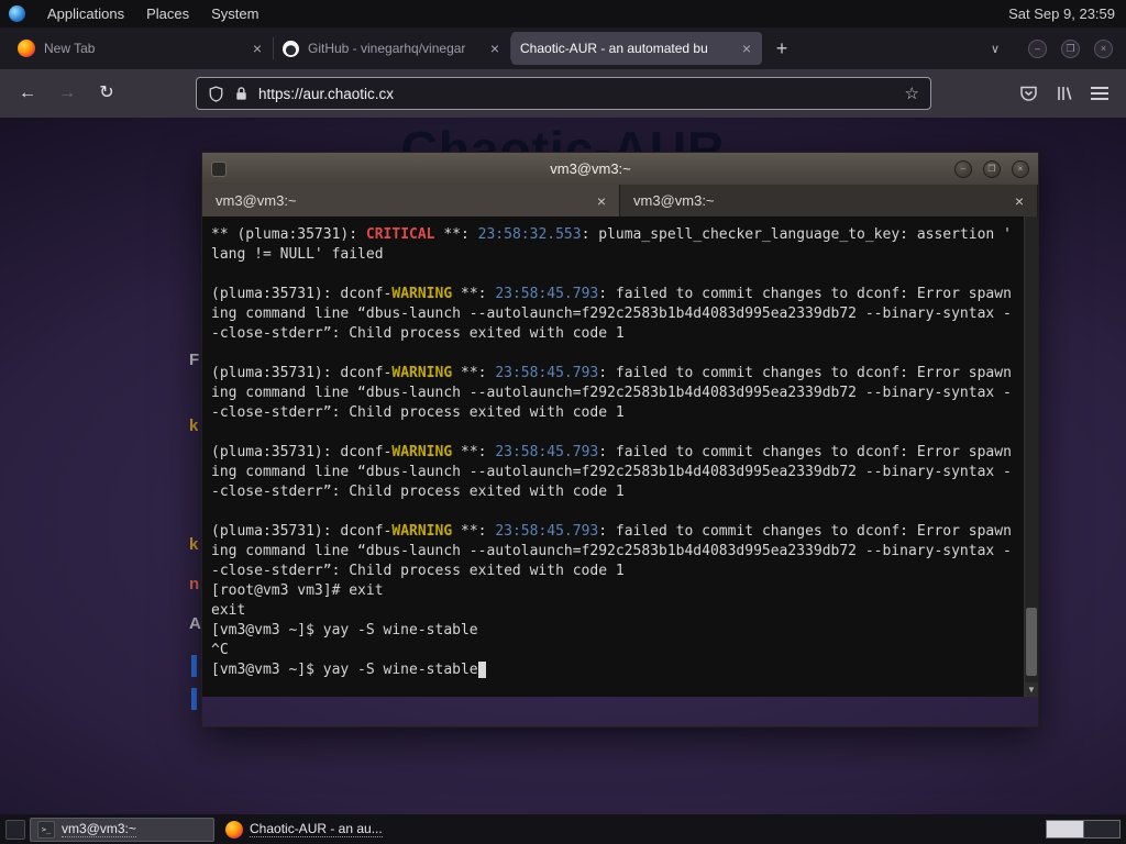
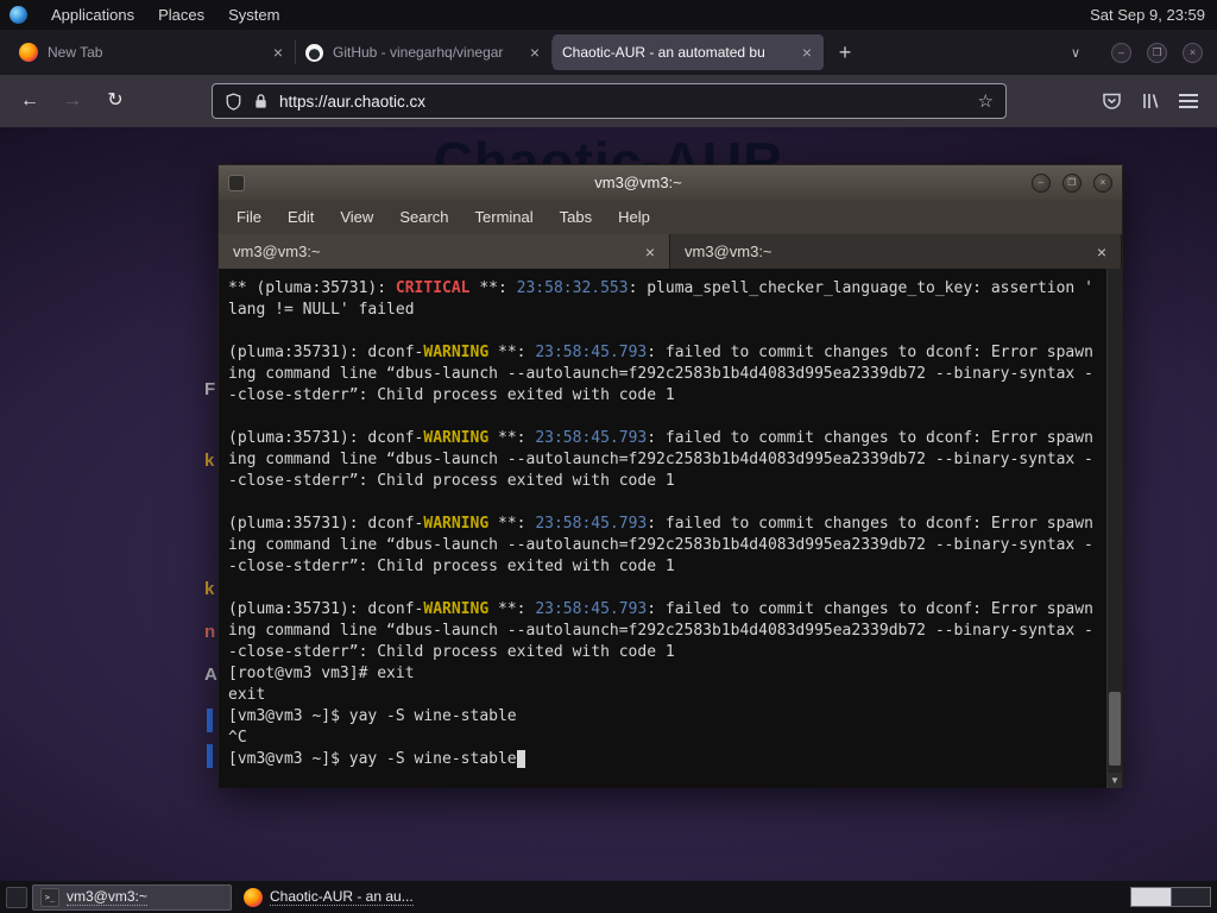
  Applications
  Places
  System
  Sat Sep 9, 23:59
  New Tab
  ×
  GitHub - vinegarhq/vinegar
  ×
  Chaotic-AUR - an automated bu
  ×
  +
  ∨
  –
  ❒
  ×
  ←
  →
  ↻
  https://aur.chaotic.cx
  ☆
  Chaotic-AUR
  F
  k
  k
  n
  A
  vm3@vm3:~
  –
  ❒
  ×
+ File
+ Edit
+ View
+ Search
+ Terminal
+ Tabs
+ Help
  vm3@vm3:~
  ×
  vm3@vm3:~
  ×
  ** (pluma:35731): CRITICAL **: 23:58:32.553: pluma_spell_checker_language_to_key: assertion '
  lang != NULL' failed
  (pluma:35731): dconf-WARNING **: 23:58:45.793: failed to commit changes to dconf: Error spawn
  ing command line “dbus-launch --autolaunch=f292c2583b1b4d4083d995ea2339db72 --binary-syntax -
  -close-stderr”: Child process exited with code 1
  (pluma:35731): dconf-WARNING **: 23:58:45.793: failed to commit changes to dconf: Error spawn
  ing command line “dbus-launch --autolaunch=f292c2583b1b4d4083d995ea2339db72 --binary-syntax -
  -close-stderr”: Child process exited with code 1
  (pluma:35731): dconf-WARNING **: 23:58:45.793: failed to commit changes to dconf: Error spawn
  ing command line “dbus-launch --autolaunch=f292c2583b1b4d4083d995ea2339db72 --binary-syntax -
  -close-stderr”: Child process exited with code 1
  (pluma:35731): dconf-WARNING **: 23:58:45.793: failed to commit changes to dconf: Error spawn
  ing command line “dbus-launch --autolaunch=f292c2583b1b4d4083d995ea2339db72 --binary-syntax -
  -close-stderr”: Child process exited with code 1
  [root@vm3 vm3]# exit
  exit
  [vm3@vm3 ~]$ yay -S wine-stable
  ^C
  [vm3@vm3 ~]$ yay -S wine-stable
  ▼
  >_
  vm3@vm3:~
  Chaotic-AUR - an au...
